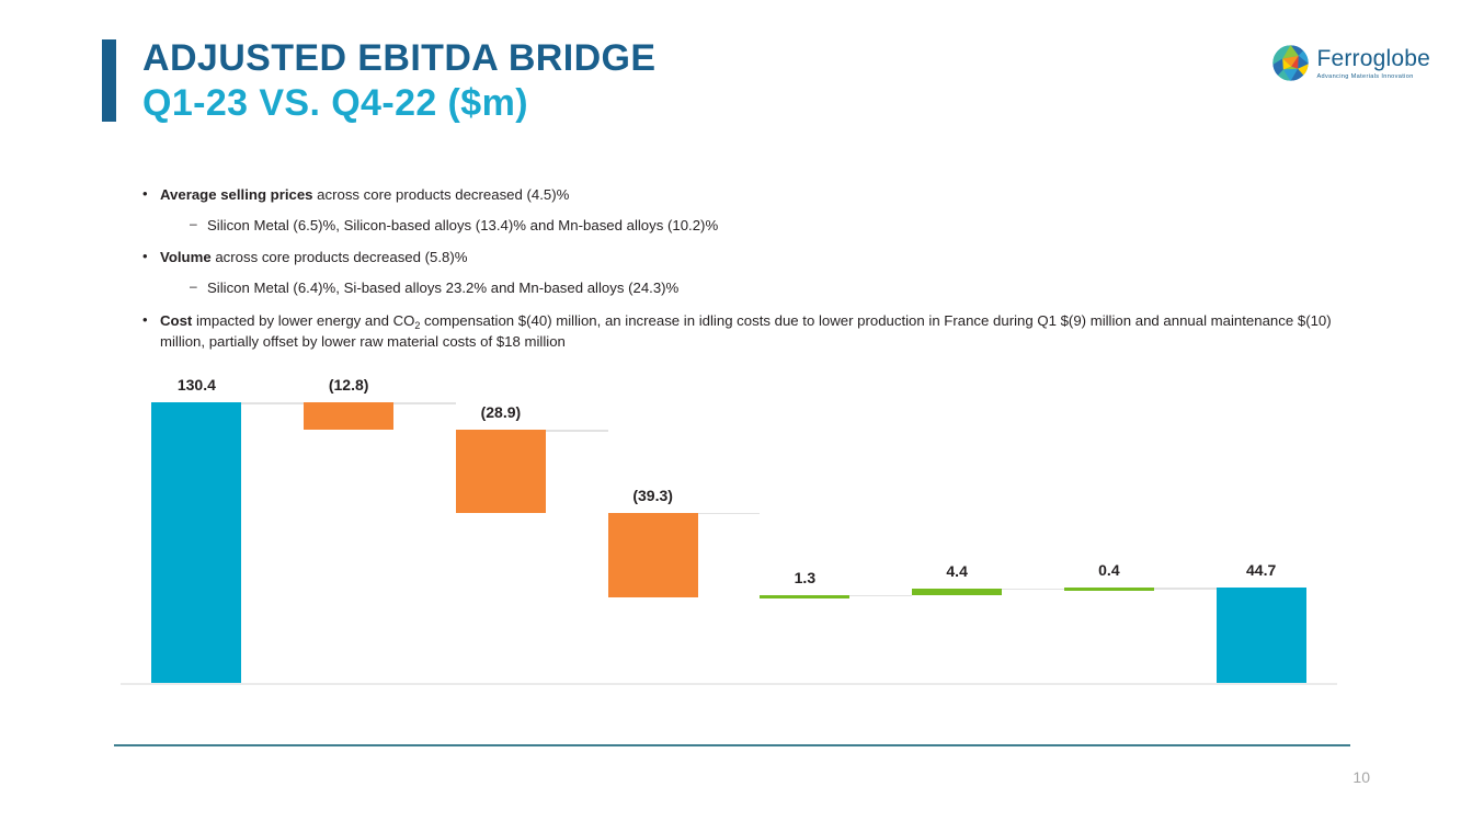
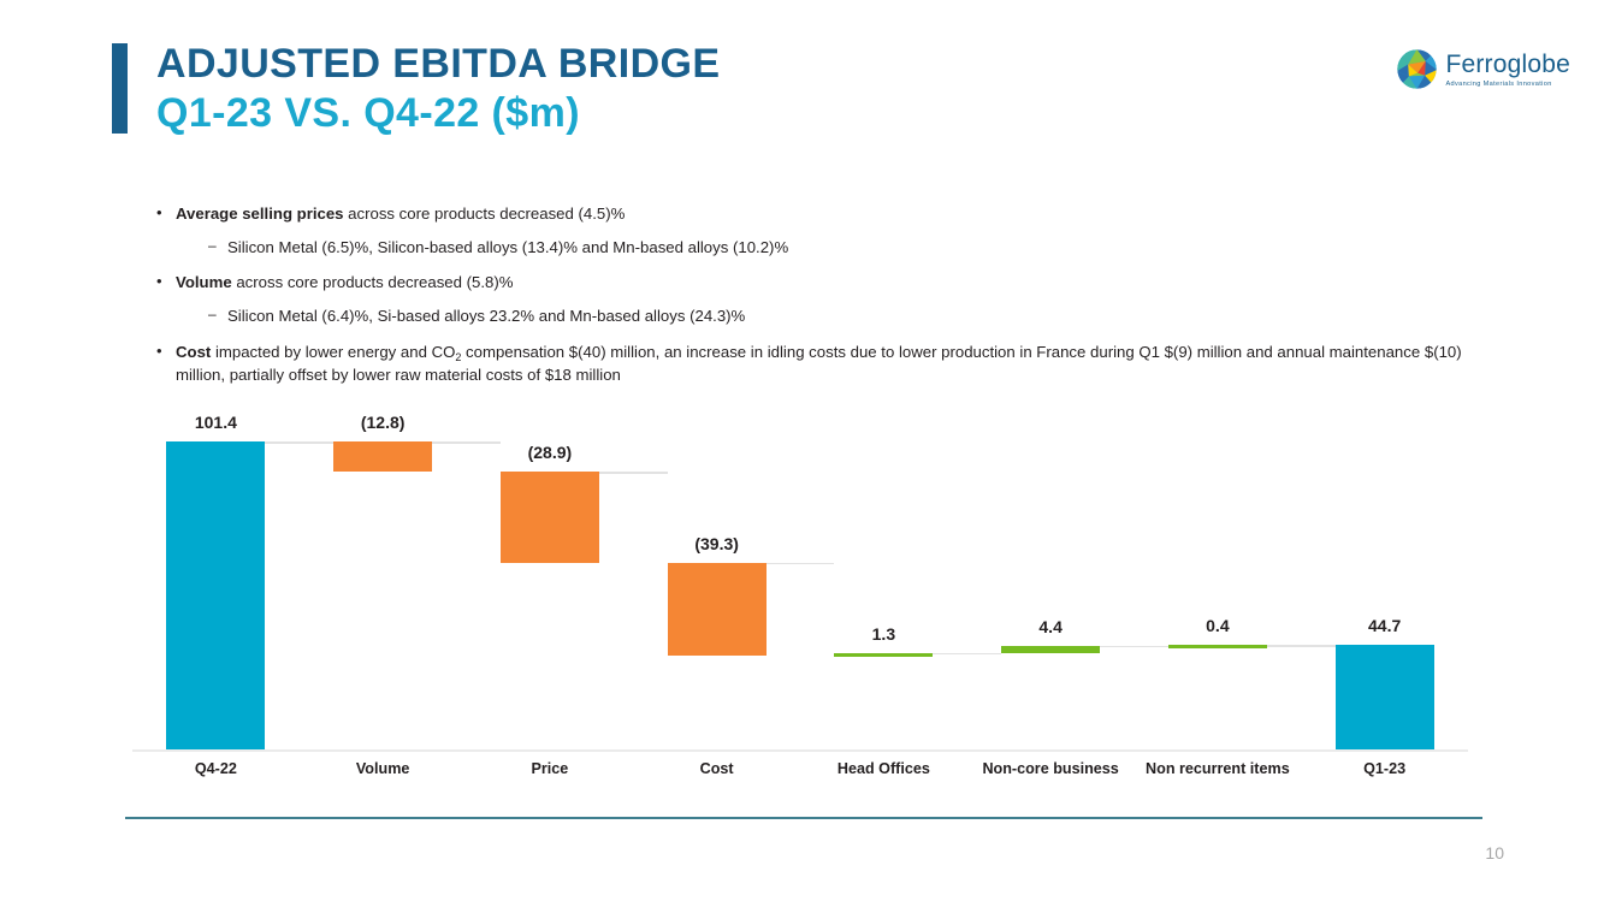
  ADJUSTED EBITDA BRIDGE
  Q1-23 VS. Q4-22 ($m)
  Ferroglobe
  •
  Average selling prices across core products decreased (4.5)%
  –
  Silicon Metal (6.5)%, Silicon-based alloys (13.4)% and Mn-based alloys (10.2)%
  •
  Volume across core products decreased (5.8)%
  –
  Silicon Metal (6.4)%, Si-based alloys 23.2% and Mn-based alloys (24.3)%
  •
  Cost impacted by lower energy and CO2 compensation $(40) million, an increase in idling costs due to lower production in France during Q1 $(9) million and annual maintenance $(10) million, partially offset by lower raw material costs of $18 million
- 130.4
+ 101.4
  (12.8)
  (28.9)
  (39.3)
  1.3
  4.4
  0.4
  44.7
+ Q4-22
+ Volume
+ Price
+ Cost
+ Head Offices
+ Non-core business
+ Non recurrent items
+ Q1-23
  10
